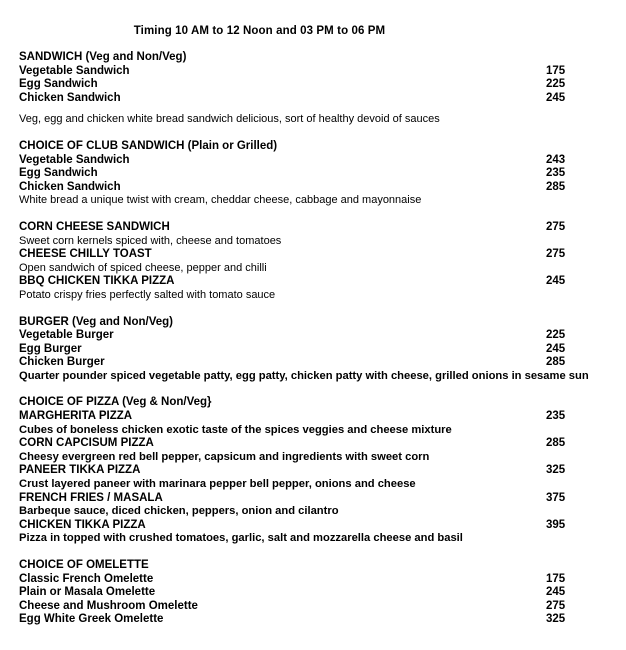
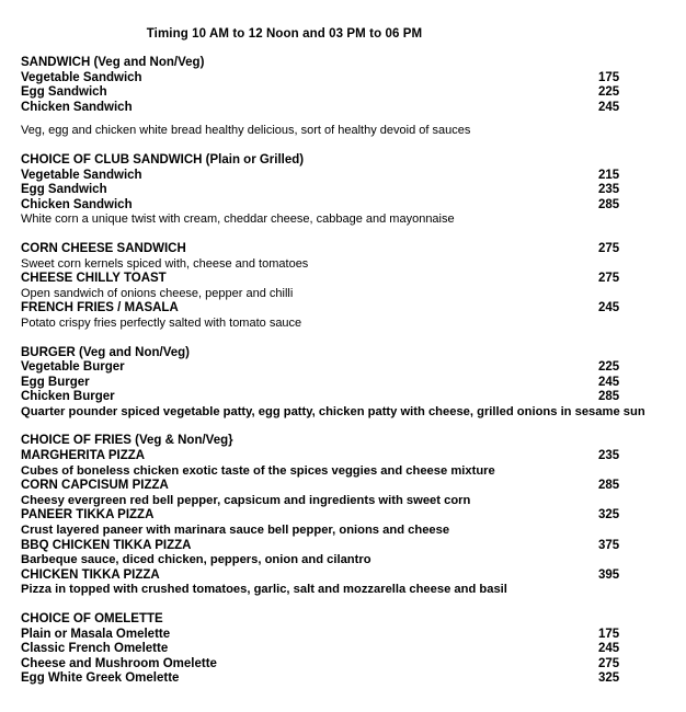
  Timing 10 AM to 12 Noon and 03 PM to 06 PM
  SANDWICH (Veg and Non/Veg)
  Vegetable Sandwich
  175
  Egg Sandwich
  225
  Chicken Sandwich
  245
- Veg, egg and chicken white bread sandwich delicious, sort of healthy devoid of sauces
+ Veg, egg and chicken white bread healthy delicious, sort of healthy devoid of sauces
  CHOICE OF CLUB SANDWICH (Plain or Grilled)
  Vegetable Sandwich
- 243
+ 215
  Egg Sandwich
  235
  Chicken Sandwich
  285
- White bread a unique twist with cream, cheddar cheese, cabbage and mayonnaise
+ White corn a unique twist with cream, cheddar cheese, cabbage and mayonnaise
  CORN CHEESE SANDWICH
  275
  Sweet corn kernels spiced with, cheese and tomatoes
  CHEESE CHILLY TOAST
  275
- Open sandwich of spiced cheese, pepper and chilli
+ Open sandwich of onions cheese, pepper and chilli
- BBQ CHICKEN TIKKA PIZZA
+ FRENCH FRIES / MASALA
  245
  Potato crispy fries perfectly salted with tomato sauce
  BURGER (Veg and Non/Veg)
  Vegetable Burger
  225
  Egg Burger
  245
  Chicken Burger
  285
  Quarter pounder spiced vegetable patty, egg patty, chicken patty with cheese, grilled onions in sesame sun
- CHOICE OF PIZZA (Veg & Non/Veg}
+ CHOICE OF FRIES (Veg & Non/Veg}
  MARGHERITA PIZZA
  235
  Cubes of boneless chicken exotic taste of the spices veggies and cheese mixture
  CORN CAPCISUM PIZZA
  285
  Cheesy evergreen red bell pepper, capsicum and ingredients with sweet corn
  PANEER TIKKA PIZZA
  325
- Crust layered paneer with marinara pepper bell pepper, onions and cheese
+ Crust layered paneer with marinara sauce bell pepper, onions and cheese
- FRENCH FRIES / MASALA
+ BBQ CHICKEN TIKKA PIZZA
  375
  Barbeque sauce, diced chicken, peppers, onion and cilantro
  CHICKEN TIKKA PIZZA
  395
  Pizza in topped with crushed tomatoes, garlic, salt and mozzarella cheese and basil
  CHOICE OF OMELETTE
- Classic French Omelette
+ Plain or Masala Omelette
  175
- Plain or Masala Omelette
+ Classic French Omelette
  245
  Cheese and Mushroom Omelette
  275
  Egg White Greek Omelette
  325
